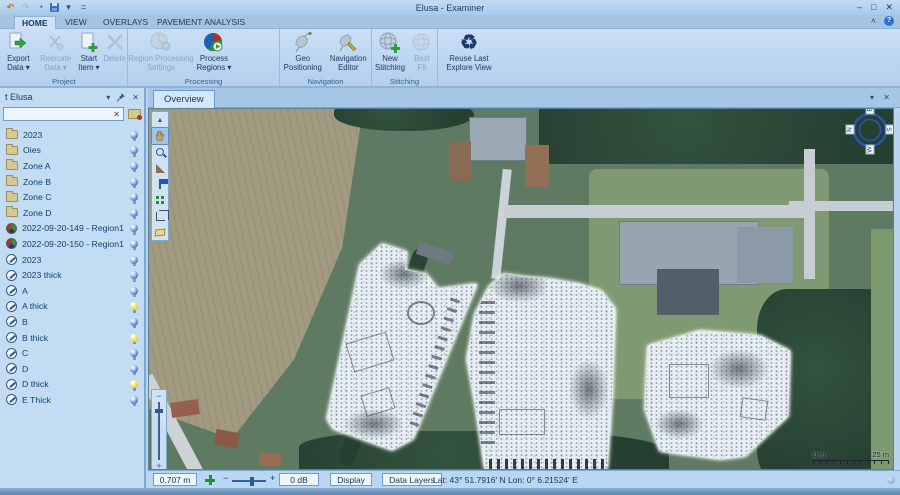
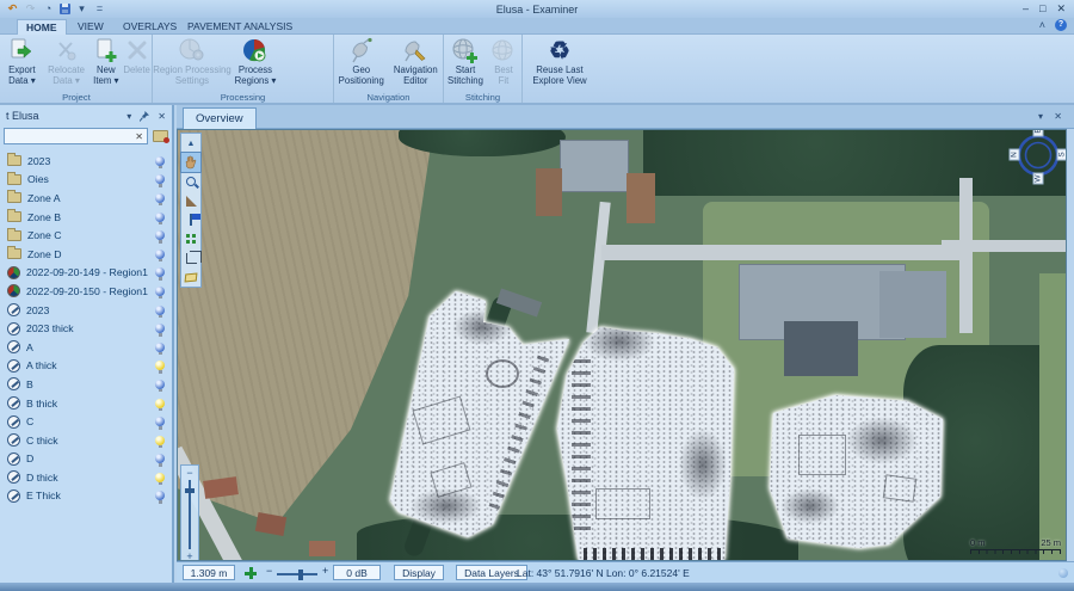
  ↶
  ↷
  ◔
  ▾
  =
  Elusa - Examiner
  –
  □
  ✕
  HOME
  VIEW
  OVERLAYS
  PAVEMENT ANALYSIS
  ˄
  Export
  Data ▾
  Relocate
  Data ▾
- Start
+ New
  Item ▾
  Delete
  Project
  Region Processing
  Settings
  Process
  Regions ▾
  Processing
  Geo
  Positioning
  Navigation
  Editor
  Navigation
- New
+ Start
  Stitching
  Best
  Fit
  Stitching
  ♻
  Reuse Last
  Explore View
  t Elusa
  ▾
  ✕
  ✕
  2023
  Oies
  Zone A
  Zone B
  Zone C
  Zone D
  2022-09-20-149 - Region1
  2022-09-20-150 - Region1
  2023
  2023 thick
  A
  A thick
  B
  B thick
  C
+ C thick
  D
  D thick
  E Thick
  Overview
  ▾
  ✕
  −
  +
  0 m
  25 m
- 0.707 m
+ 1.309 m
  −
  +
  0 dB
  Display
  Data Layers
  Lat: 43° 51.7916' N Lon: 0° 6.21524' E
